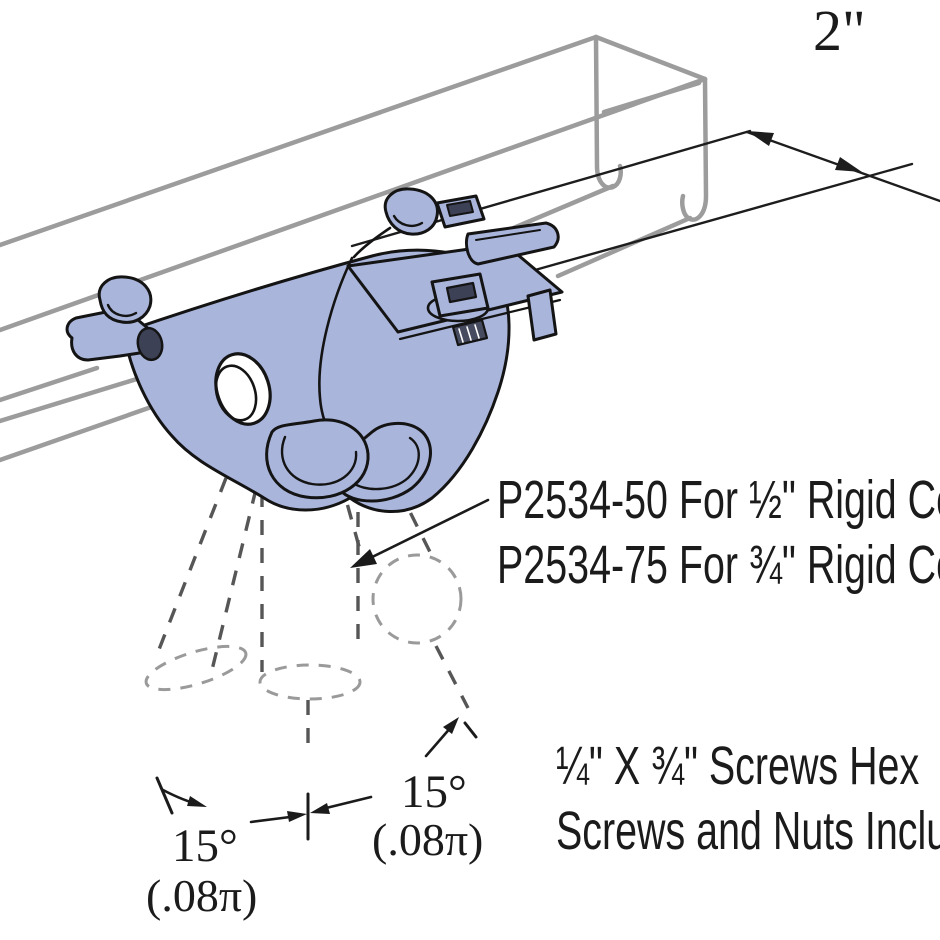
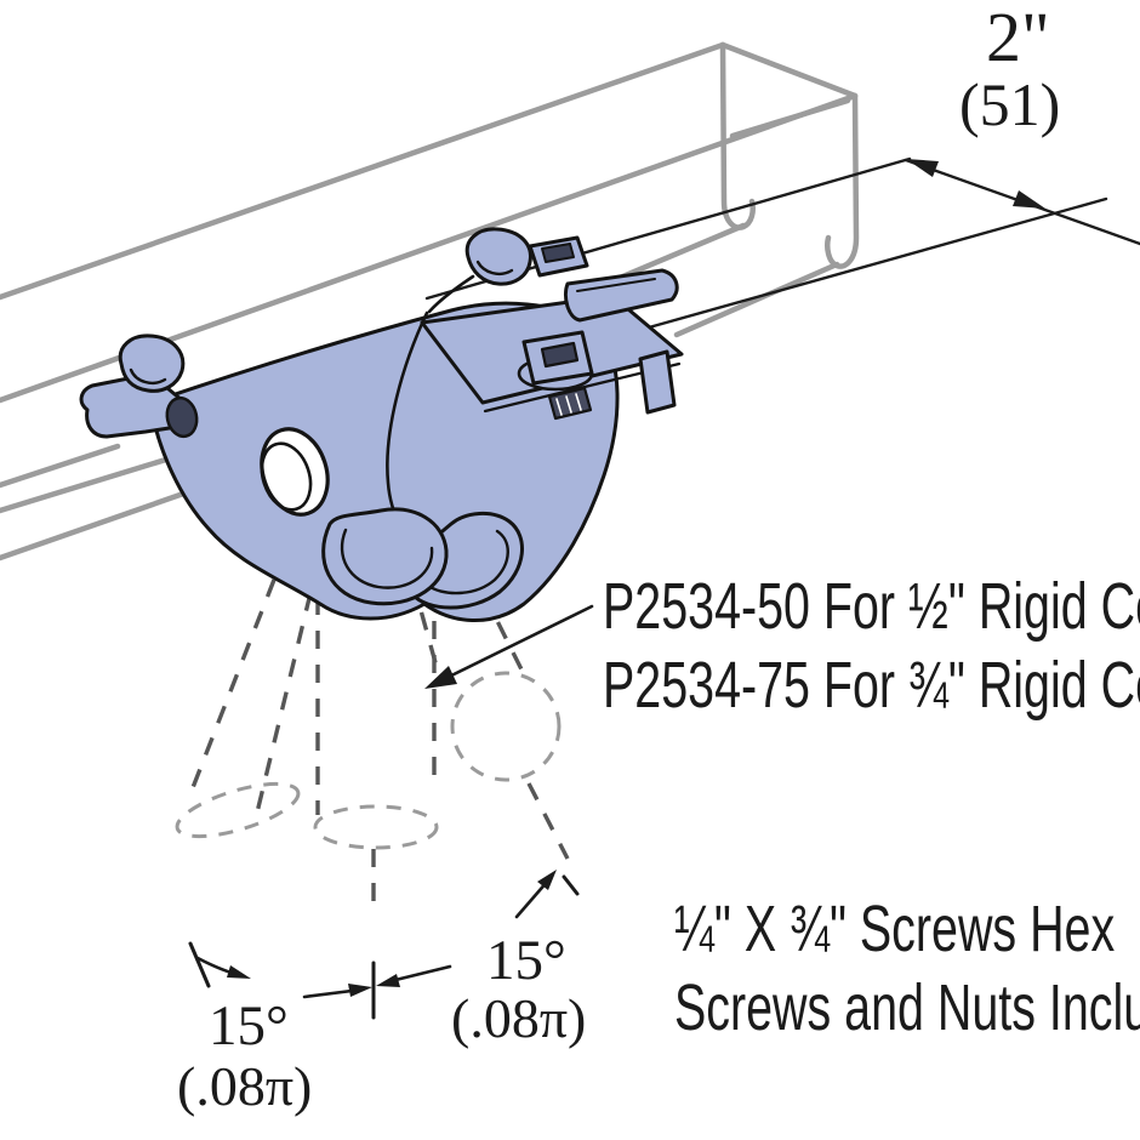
  2"
+ (51)
  P2534-50 For ½" Rigid C
  P2534-75 For ¾" Rigid C
  ¼" X ¾" Screws Hex
  Screws and Nuts Inclu
  15°
  (.08π)
  15°
  (.08π)
